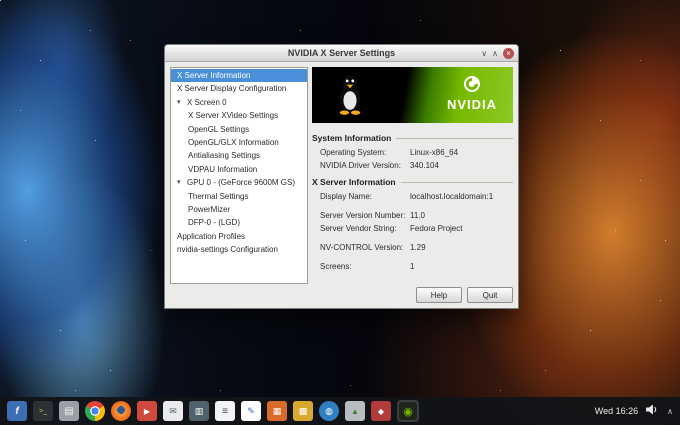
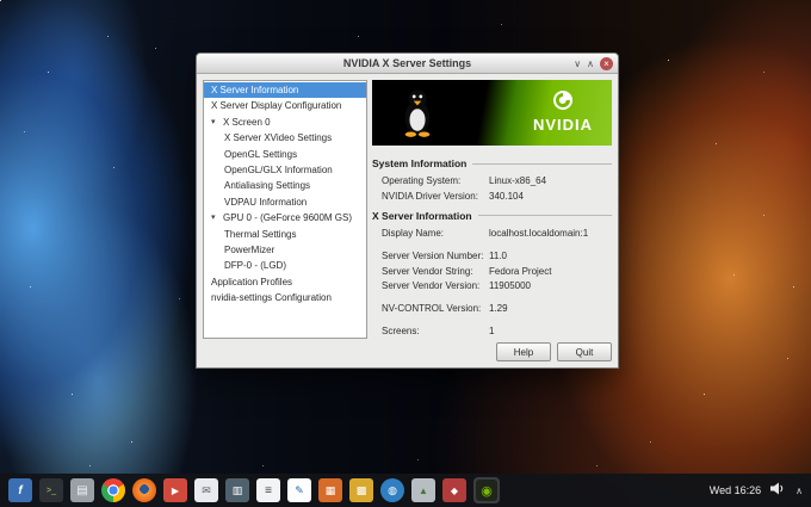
  NVIDIA X Server Settings
  ∨
  ∧
  ×
  X Server Information
  X Server Display Configuration
  X Screen 0
  X Server XVideo Settings
  OpenGL Settings
  OpenGL/GLX Information
  Antialiasing Settings
  VDPAU Information
  GPU 0 - (GeForce 9600M GS)
  Thermal Settings
  PowerMizer
  DFP-0 - (LGD)
  Application Profiles
  nvidia-settings Configuration
  NVIDIA
  System Information
  Operating System:
  Linux-x86_64
  NVIDIA Driver Version:
  340.104
  X Server Information
  Display Name:
  localhost.localdomain:1
  Server Version Number:
  11.0
  Server Vendor String:
  Fedora Project
+ Server Vendor Version:
+ 11905000
  NV-CONTROL Version:
  1.29
  Screens:
  1
  Help
  Quit
  f
  ▤
  ▶
  ✉
  ▥
  ≡
  ✎
  ▦
  ▩
  ◍
  ▲
  ◆
  ◉
  Wed 16:26
  ∧
